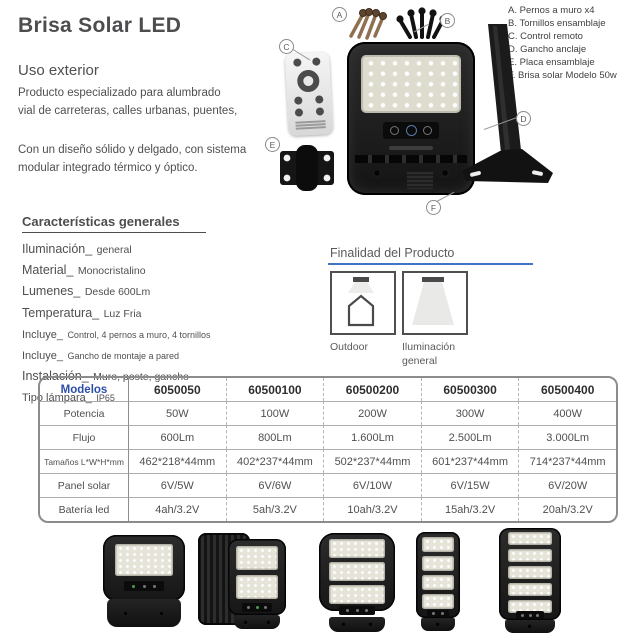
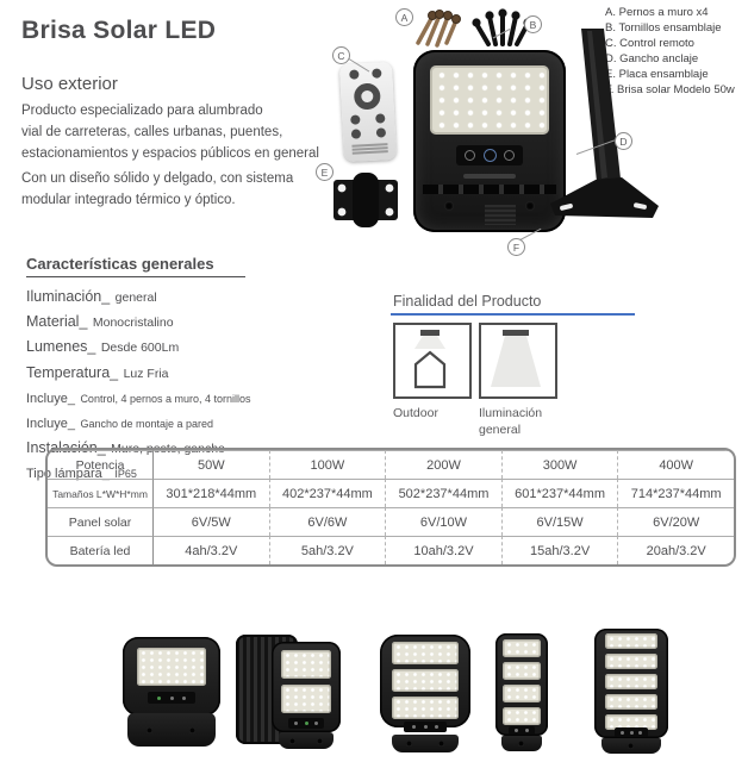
  Brisa Solar LED
  Uso exterior
  Producto especializado para alumbrado
  vial de carreteras, calles urbanas, puentes,
+ estacionamientos y espacios públicos en general
  Con un diseño sólido y delgado, con sistema
  modular integrado térmico y óptico.
  A. Pernos a muro x4
  B. Tornillos ensamblaje
  C. Control remoto
  D. Gancho anclaje
  . Placa ensamblaje
  . Brisa solar Modelo 50w
  A
  B
  C
  D
  E
  F
  Características generales
  Iluminación_ general
  Material_ Monocristalino
  Lumenes_ Desde 600Lm
  Temperatura_ Luz Fria
  Incluye_ Control, 4 pernos a muro, 4 tornillos
  Incluye_ Gancho de montaje a pared
  Instalación_ Muro, poste, gancho
  Tipo lámpara_ IP65
  Finalidad del Producto
  Outdoor
  Iluminación general
- Modelos	6050050	60500100	60500200	60500300	60500400
  Potencia	50W	100W	200W	300W	400W
- Flujo	600Lm	800Lm	1.600Lm	2.500Lm	3.000Lm
- Tamaños L*W*H*mm	462*218*44mm	402*237*44mm	502*237*44mm	601*237*44mm	714*237*44mm
+ Tamaños L*W*H*mm	301*218*44mm	402*237*44mm	502*237*44mm	601*237*44mm	714*237*44mm
  Panel solar	6V/5W	6V/6W	6V/10W	6V/15W	6V/20W
  Batería led	4ah/3.2V	5ah/3.2V	10ah/3.2V	15ah/3.2V	20ah/3.2V
